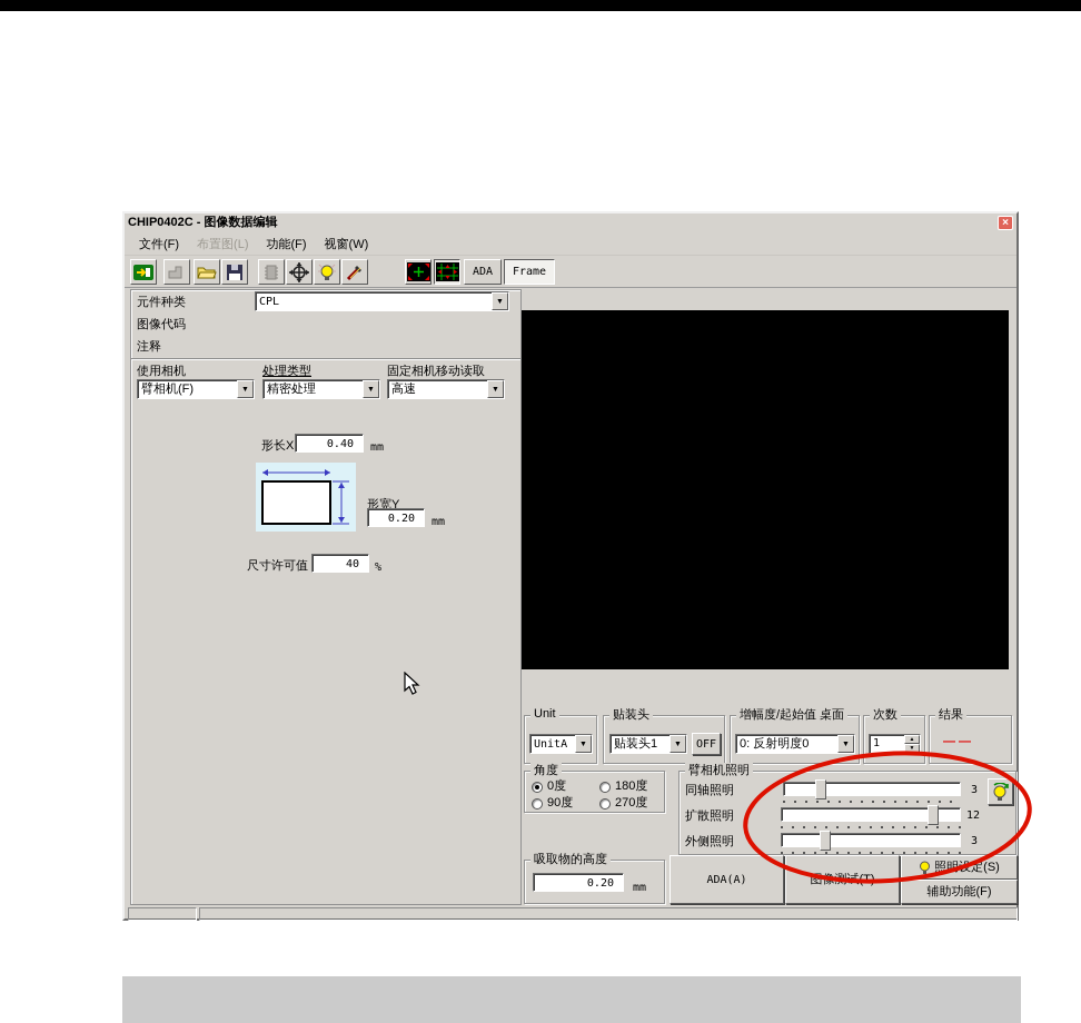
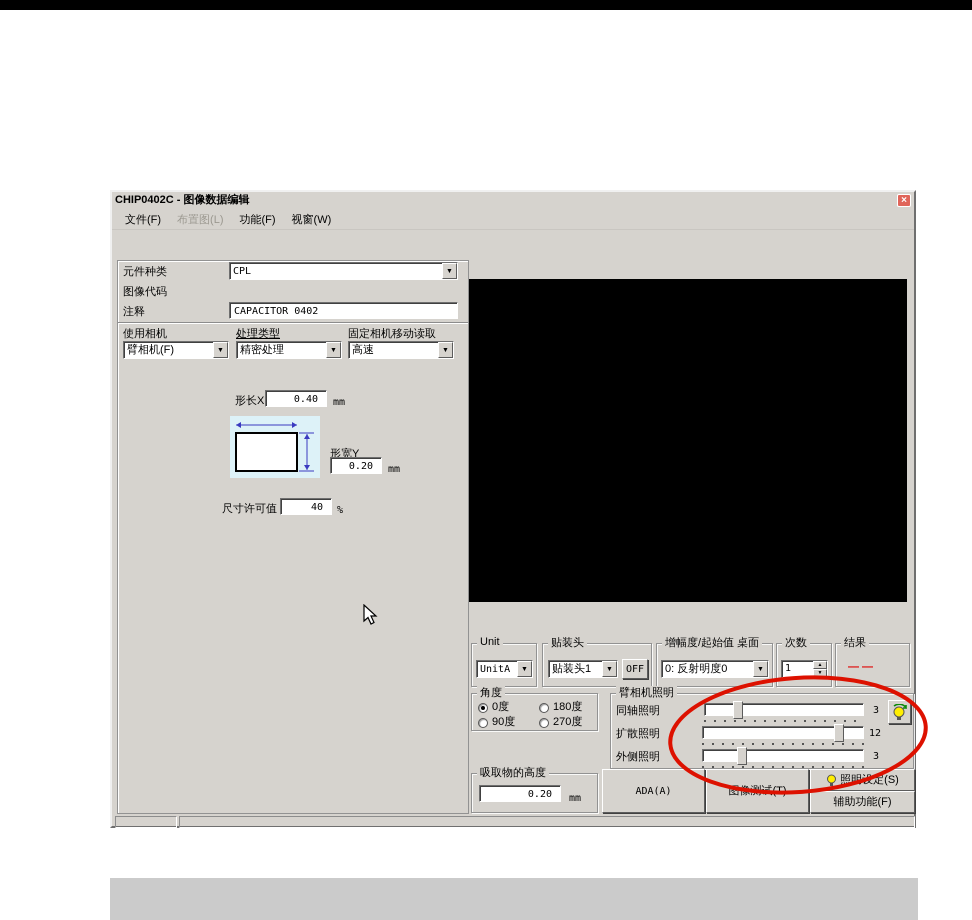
  CHIP0402C - 图像数据编辑
  ×
  文件(F)
  布置图(L)
  功能(F)
  视窗(W)
- ADA
- Frame
  元件种类
  CPL
  图像代码
  注释
+ CAPACITOR 0402
  使用相机
  处理类型
  固定相机移动读取
  臂相机(F)
  精密处理
  高速
  形长X
  0.40
  mm
  形宽Y
  0.20
  mm
  尺寸许可值
  40
  %
  Unit
  UnitA
  贴装头
  贴装头1
  OFF
  增幅度/起始值 桌面
  0: 反射明度0
  次数
  1
  结果
  ——
  角度
  0度
  180度
  90度
  270度
  臂相机照明
  同轴照明
  3
  扩散照明
  12
  外侧照明
  3
  吸取物的高度
  0.20
  mm
  ADA(A)
  照明定(S)
  辅助功能(F)
